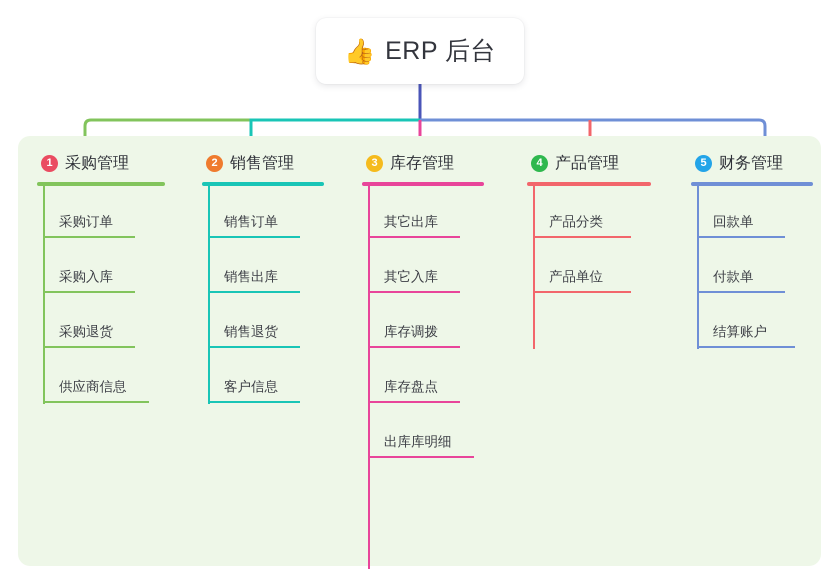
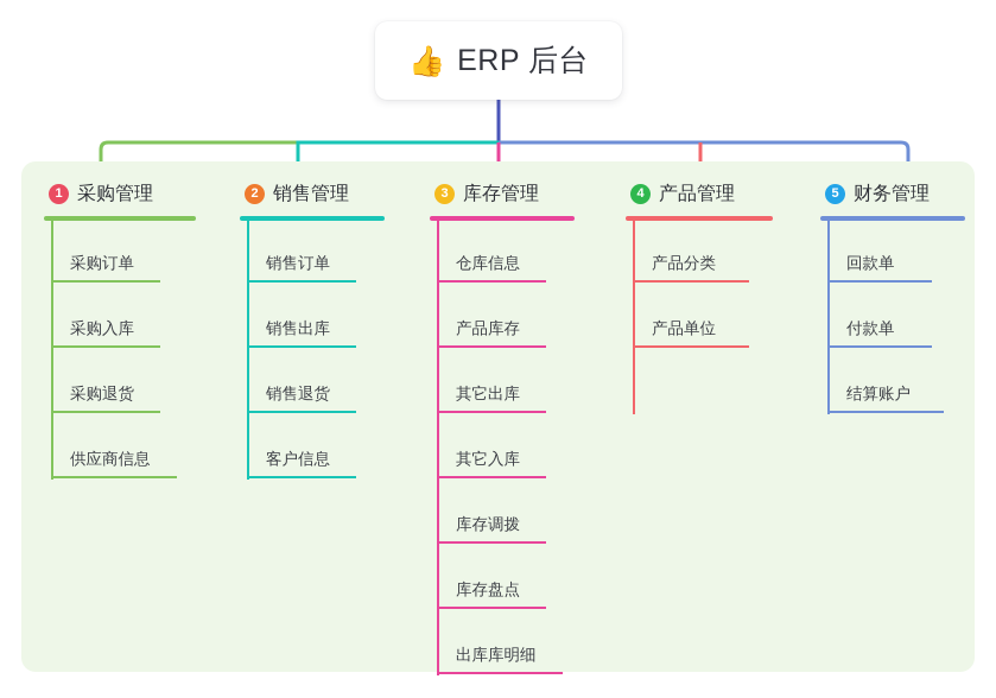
  👍
  ERP 后台
  1
  采购管理
  采购订单
  采购入库
  采购退货
  供应商信息
  2
  销售管理
  销售订单
  销售出库
  销售退货
  客户信息
  3
  库存管理
+ 仓库信息
+ 产品库存
  其它出库
  其它入库
  库存调拨
  库存盘点
  出库库明细
  4
  产品管理
  产品分类
  产品单位
  5
  财务管理
  回款单
  付款单
  结算账户
